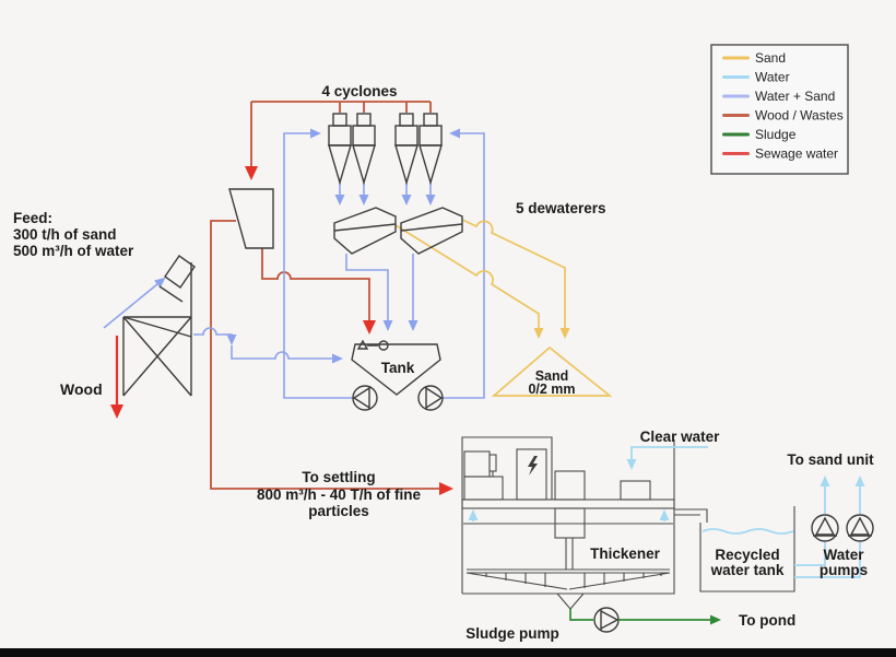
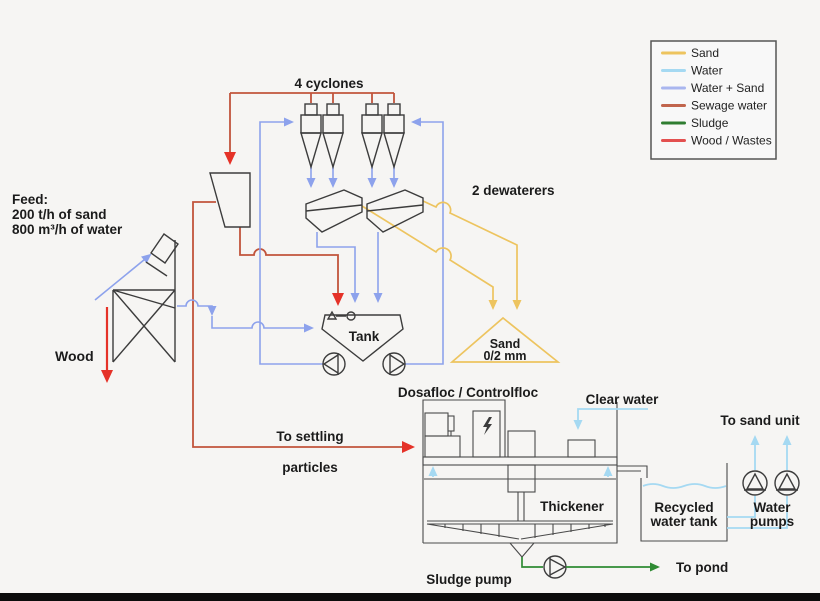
  Sand
  Water
  Water + Sand
- Wood / Wastes
+ Sewage water
  Sludge
- Sewage water
+ Wood / Wastes
  4 cyclones
- 5 dewaterers
+ 2 dewaterers
  Feed:
- 300 t/h of sand
+ 200 t/h of sand
- 500 m³/h of water
+ 800 m³/h of water
  Wood
  Tank
  Sand
  0/2 mm
+ Dosafloc / Controlfloc
  Clear water
  To sand unit
  To settling
- 800 m³/h - 40 T/h of fine
  particles
  Thickener
  Recycled
  water tank
  Water
  pumps
  Sludge pump
  To pond
